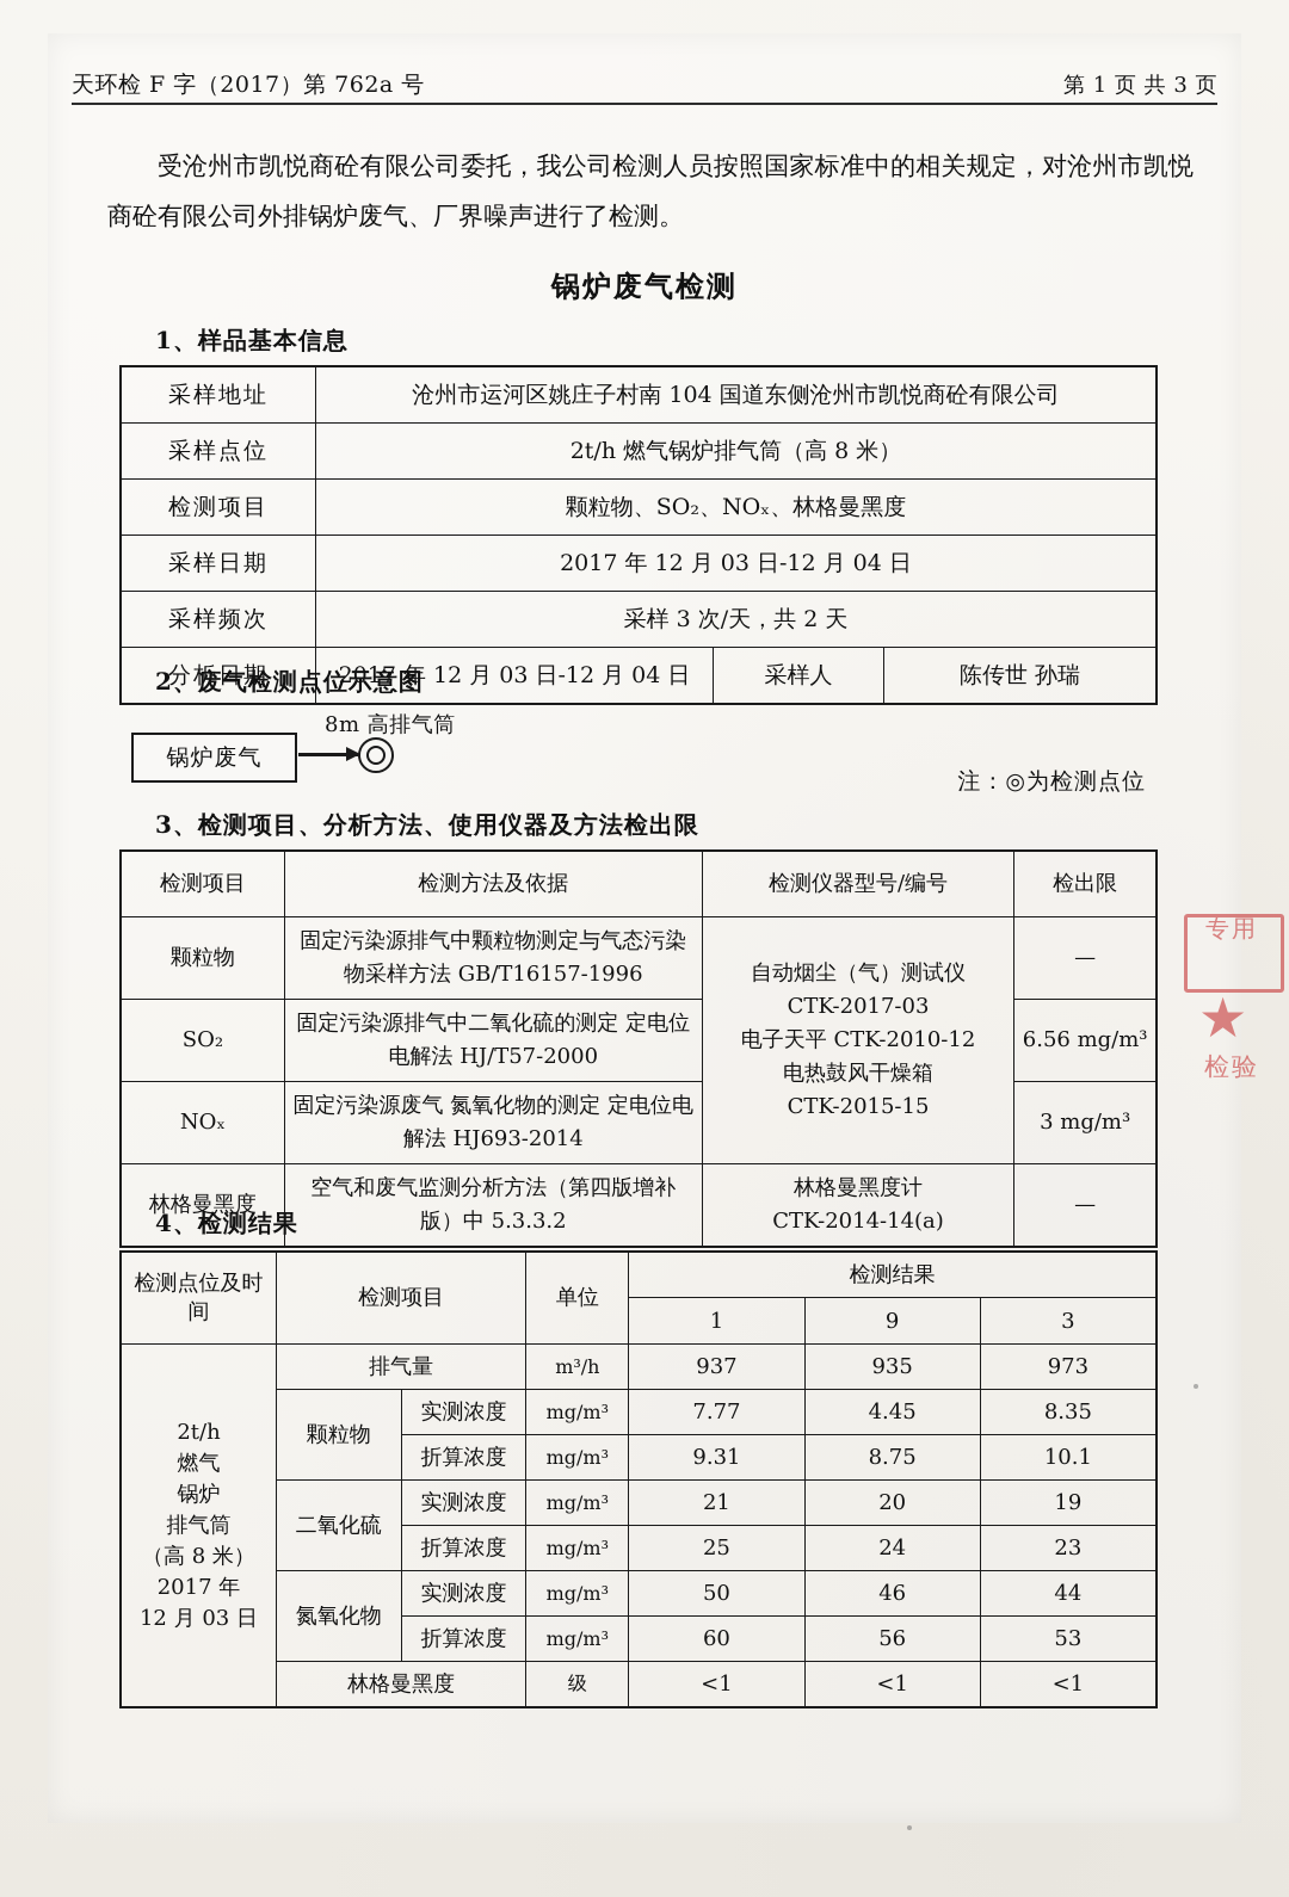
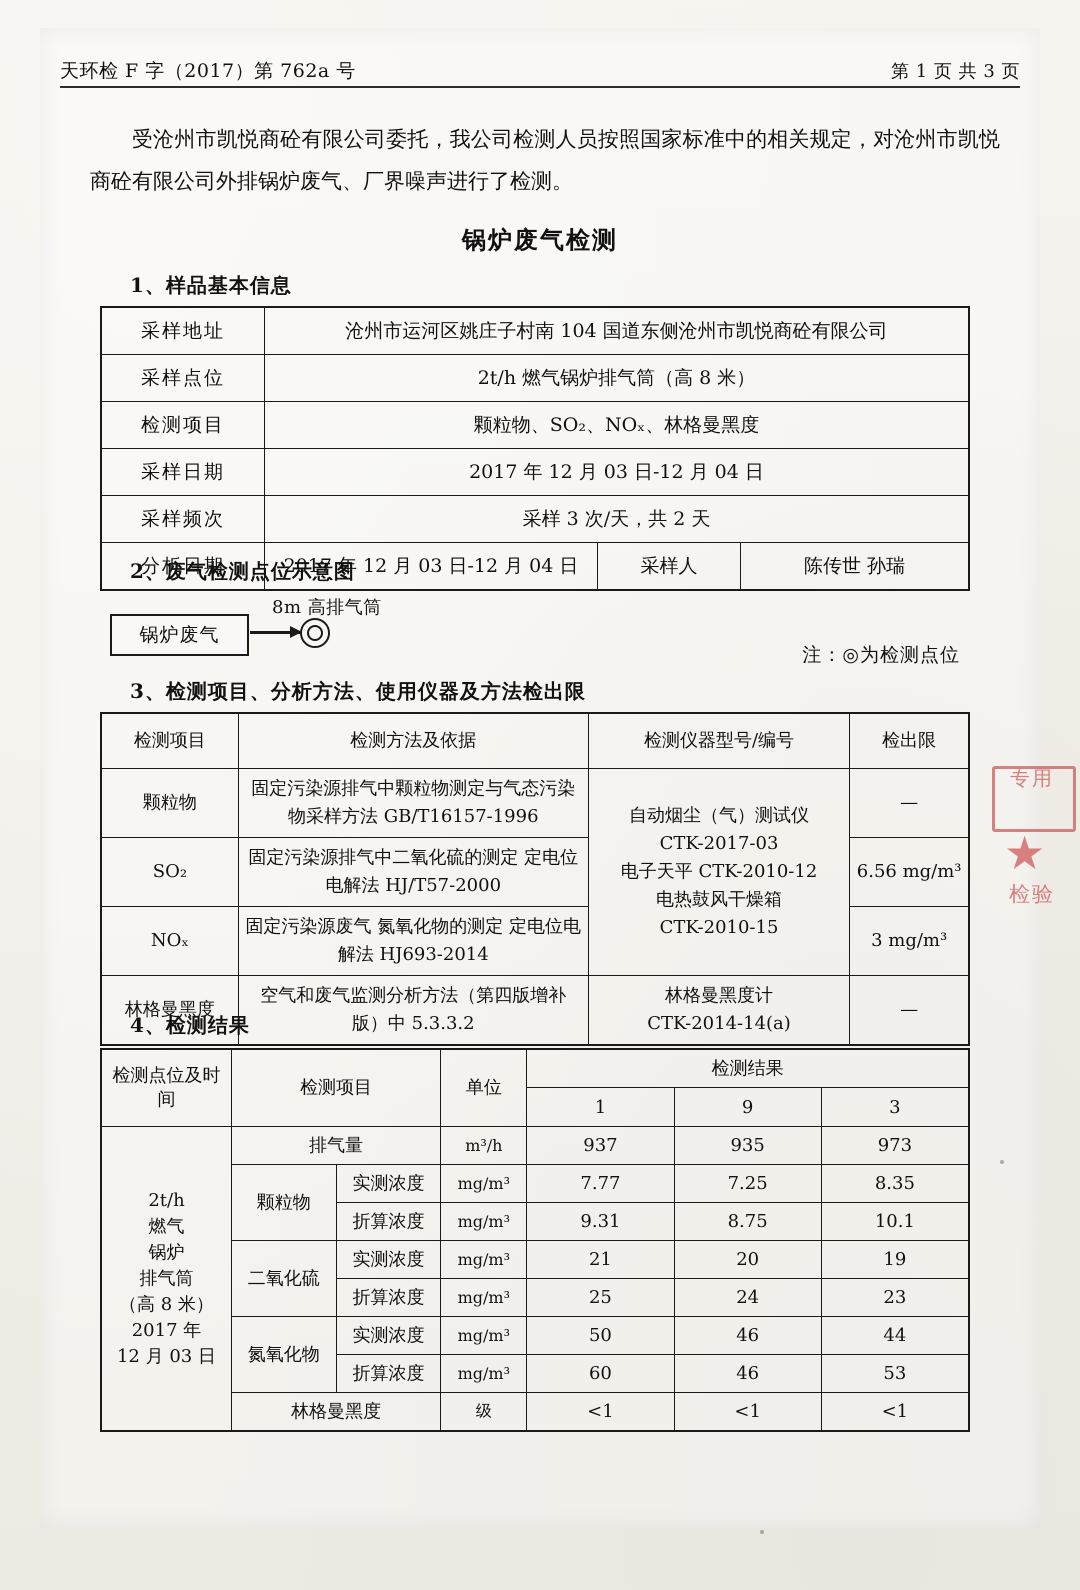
  天环检 F 字（2017）第 762a 号
  第 1 页 共 3 页
  受沧州市凯悦商砼有限公司委托，我公司检测人员按照国家标准中的相关规定，对沧州市凯悦商砼有限公司外排锅炉废气、厂界噪声进行了检测。
  锅炉废气检测
  1、样品基本信息
  采样地址	沧州市运河区姚庄子村南 104 国道东侧沧州市凯悦商砼有限公司
  采样点位	2t/h 燃气锅炉排气筒（高 8 米）
  检测项目	颗粒物、SO₂、NOₓ、林格曼黑度
  采样日期	2017 年 12 月 03 日-12 月 04 日
  采样频次	采样 3 次/天，共 2 天
  分析日期	2017 年 12 月 03 日-12 月 04 日	采样人	陈传世 孙瑞
  2、废气检测点位示意图
  锅炉废气
  8m 高排气筒
  注：◎为检测点位
  3、检测项目、分析方法、使用仪器及方法检出限
  检测项目	检测方法及依据	检测仪器型号/编号	检出限
- 颗粒物	固定污染源排气中颗粒物测定与气态污染物采样方法 GB/T16157-1996	自动烟尘（气）测试仪 CTK-2017-03 电子天平 CTK-2010-12 电热鼓风干燥箱 CTK-2015-15	—
+ 颗粒物	固定污染源排气中颗粒物测定与气态污染物采样方法 GB/T16157-1996	自动烟尘（气）测试仪 CTK-2017-03 电子天平 CTK-2010-12 电热鼓风干燥箱 CTK-2010-15	—
  SO₂	固定污染源排气中二氧化硫的测定 定电位电解法 HJ/T57-2000	6.56 mg/m³
  NOₓ	固定污染源废气 氮氧化物的测定 定电位电解法 HJ693-2014	3 mg/m³
  林格曼黑度	空气和废气监测分析方法（第四版增补版）中 5.3.3.2	林格曼黑度计 CTK-2014-14(a)	—
  4、检测结果
  检测点位及时间	检测项目	单位	检测结果
  1	9	3
  2t/h 燃气 锅炉 排气筒 （高 8 米） 2017 年 12 月 03 日	排气量	m³/h	937	935	973
- 颗粒物	实测浓度	mg/m³	7.77	4.45	8.35
+ 颗粒物	实测浓度	mg/m³	7.77	7.25	8.35
  折算浓度	mg/m³	9.31	8.75	10.1
  二氧化硫	实测浓度	mg/m³	21	20	19
  折算浓度	mg/m³	25	24	23
  氮氧化物	实测浓度	mg/m³	50	46	44
- 折算浓度	mg/m³	60	56	53
+ 折算浓度	mg/m³	60	46	53
  林格曼黑度	级	<1	<1	<1
  专用
  ★
  检验
